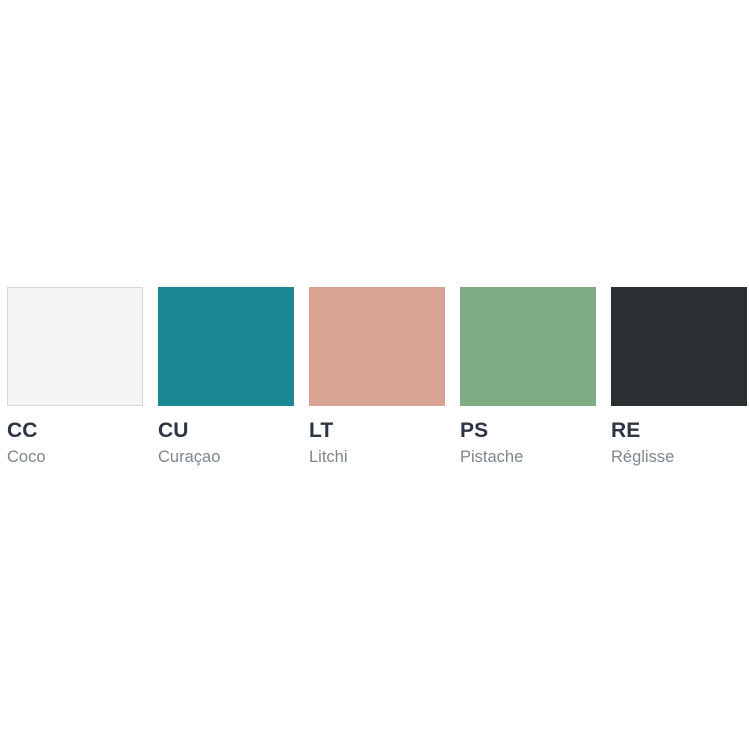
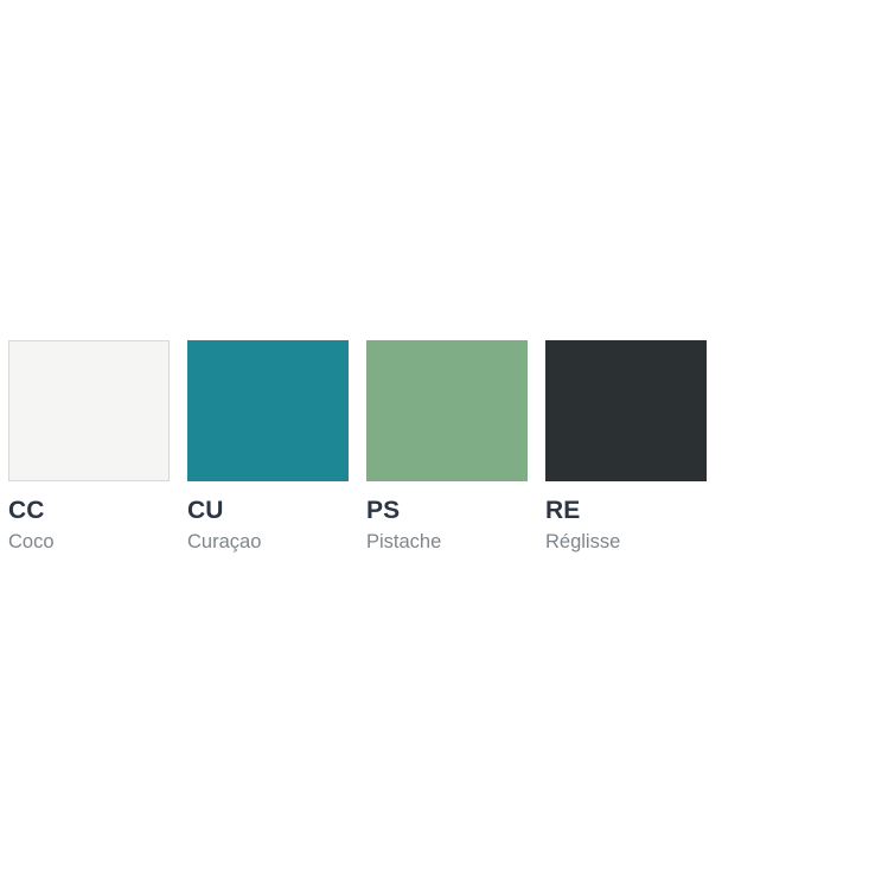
  CC
  Coco
  CU
  Curaçao
- LT
- Litchi
  PS
  Pistache
  RE
  Réglisse
